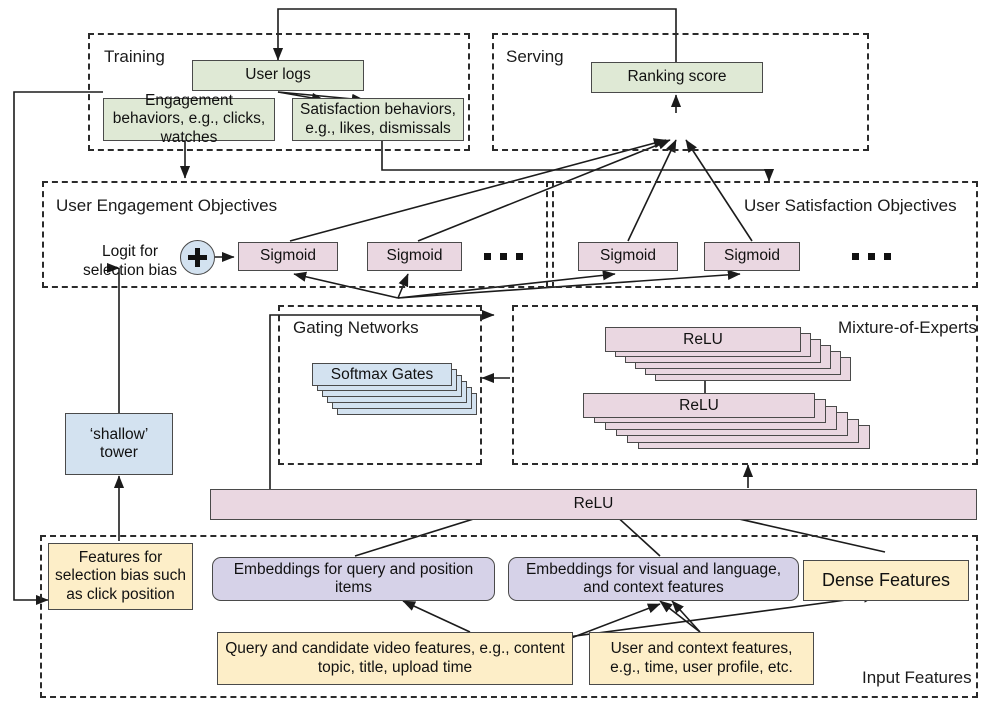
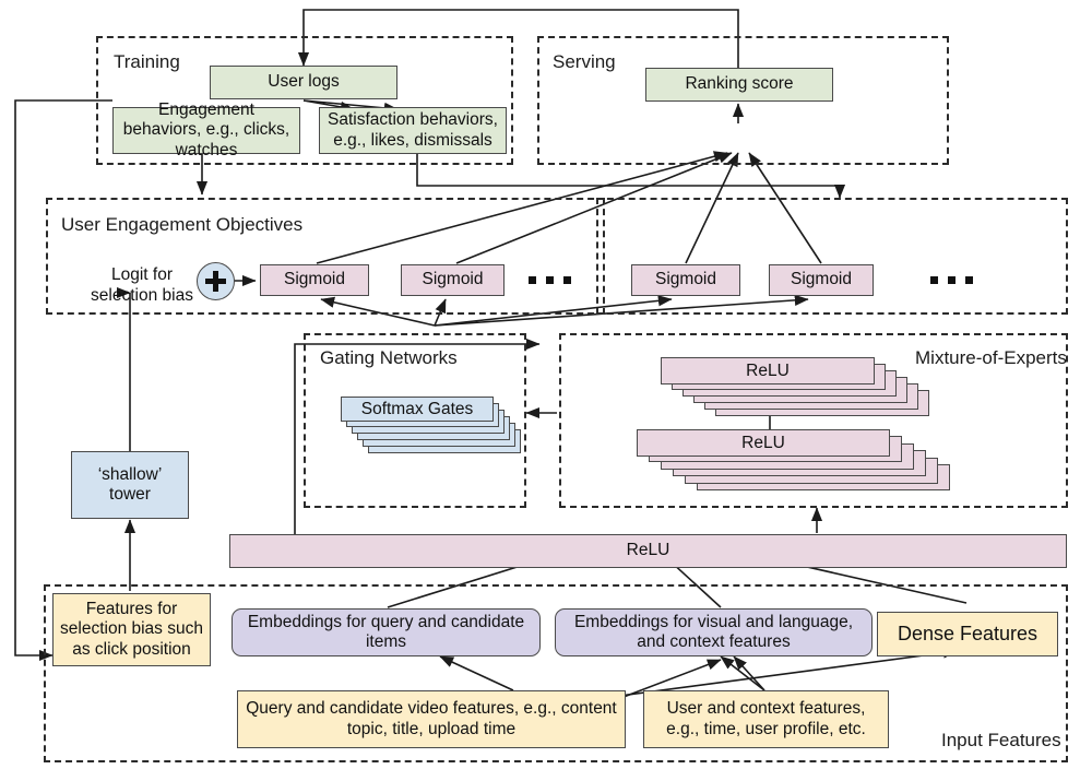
  Training
  Serving
  User Engagement Objectives
- User Satisfaction Objectives
  Gating Networks
  Mixture-of-Experts
  Input Features
  User logs
  Engagement behaviors, e.g., clicks, watches
  Satisfaction behaviors, e.g., likes, dismissals
  Ranking score
  Logit for selection bias
  Sigmoid
  Sigmoid
  Sigmoid
  Sigmoid
  Softmax Gates
  ReLU
  ReLU
  ‘shallow’ tower
  ReLU
  Features for selection bias such as click position
- Embeddings for query and position items
+ Embeddings for query and candidate items
  Embeddings for visual and language, and context features
  Dense Features
  Query and candidate video features, e.g., content topic, title, upload time
  User and context features, e.g., time, user profile, etc.
